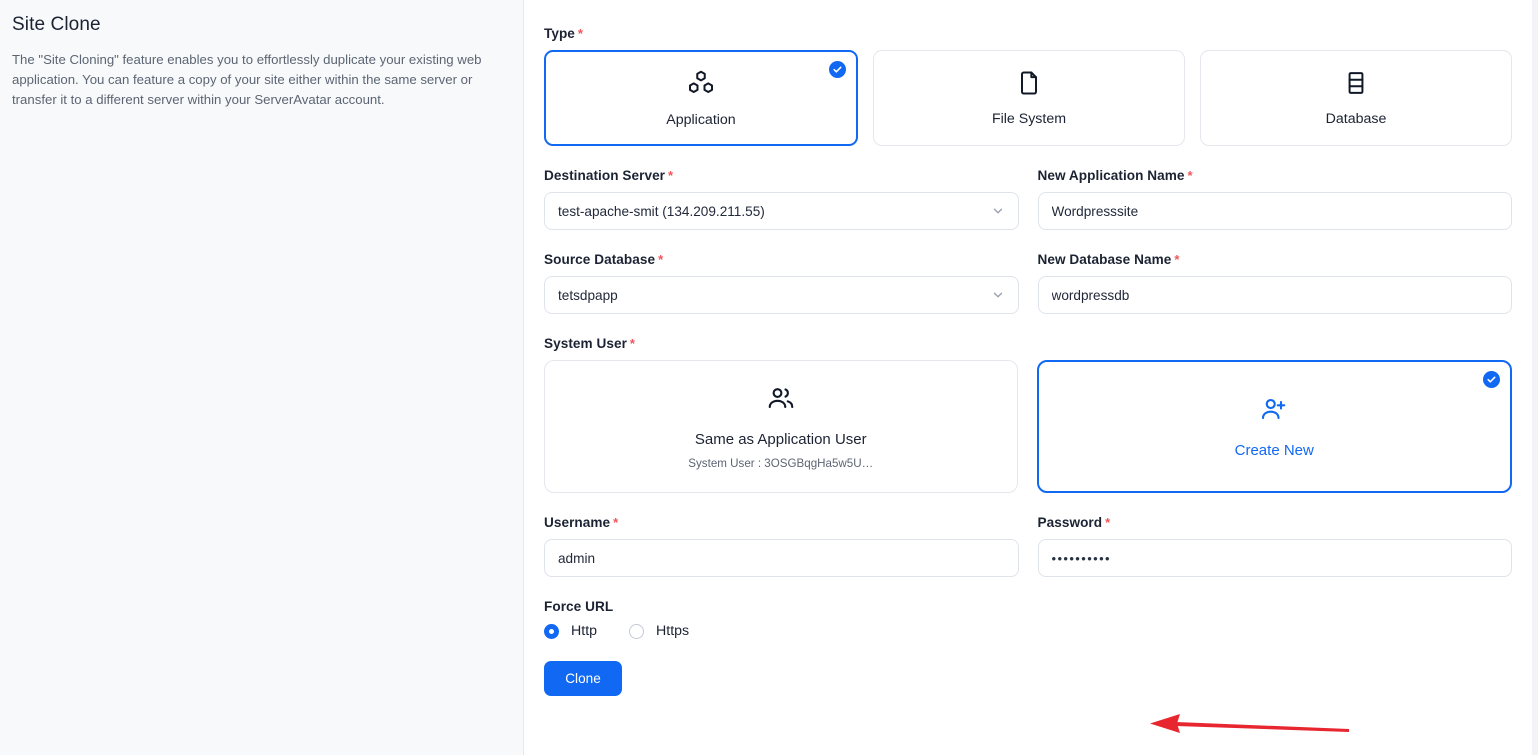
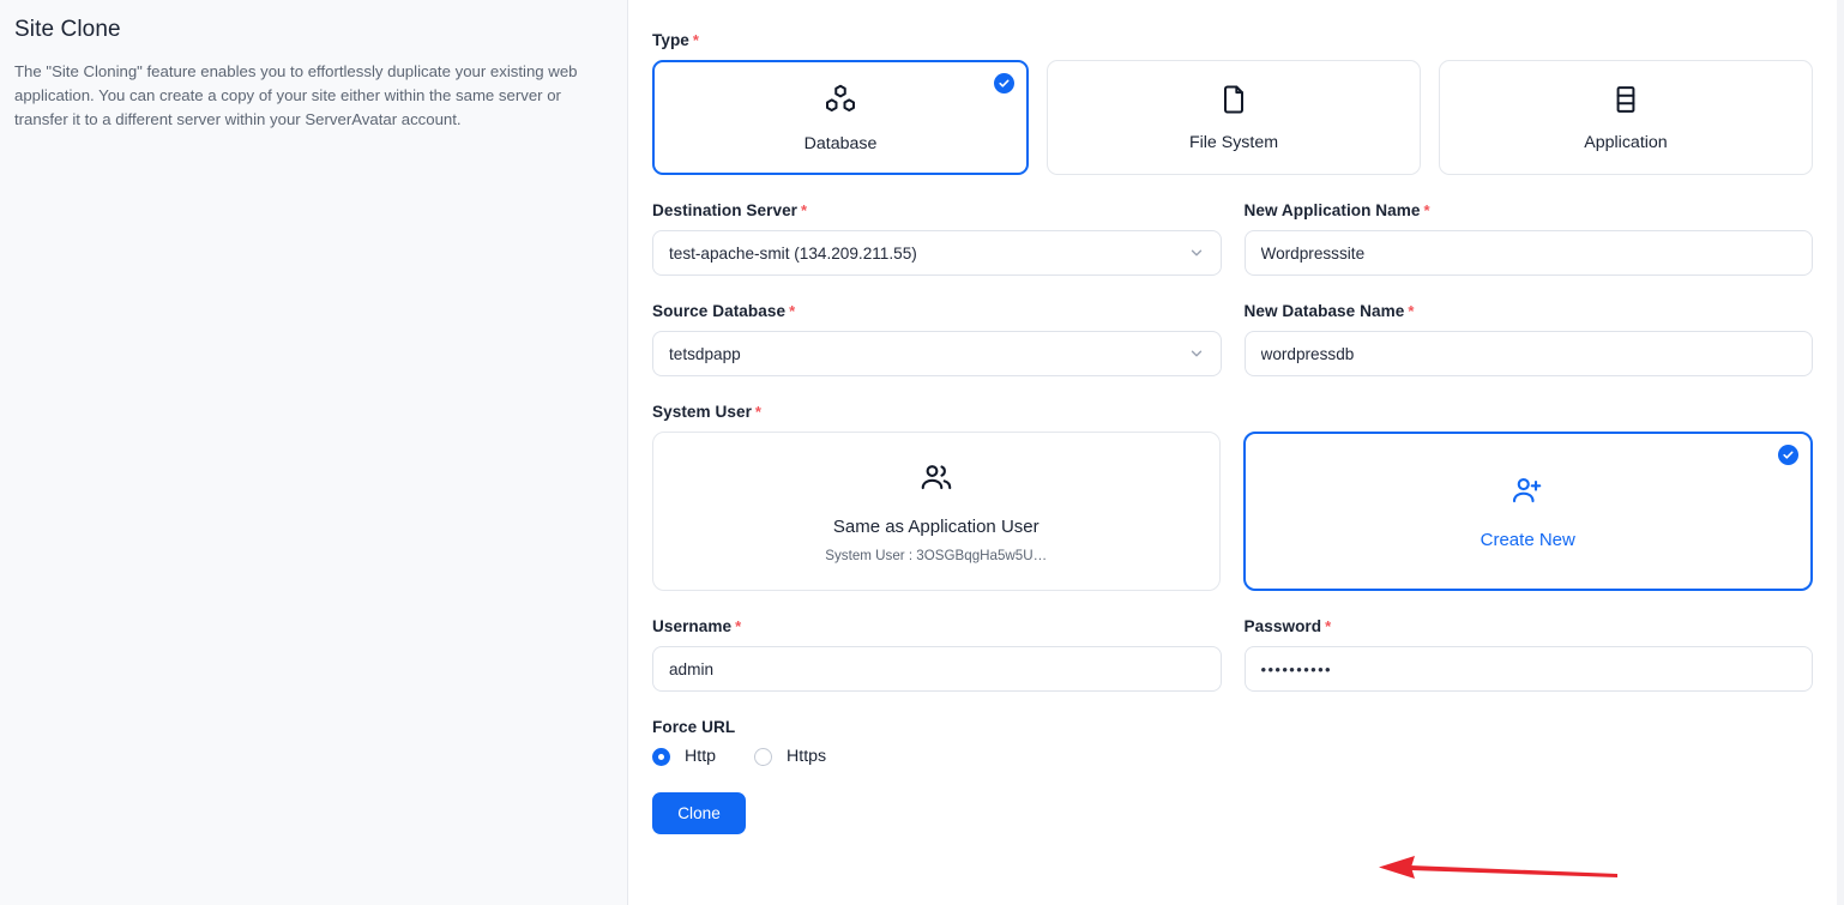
  Site Clone
- The "Site Cloning" feature enables you to effortlessly duplicate your existing web application. You can feature a copy of your site either within the same server or transfer it to a different server within your ServerAvatar account.
+ The "Site Cloning" feature enables you to effortlessly duplicate your existing web application. You can create a copy of your site either within the same server or transfer it to a different server within your ServerAvatar account.
  Type *
- Application
+ Database
  File System
- Database
+ Application
  Destination Server *
  test-apache-smit (134.209.211.55)
  New Application Name *
  Wordpresssite
  Source Database *
  tetsdpapp
  New Database Name *
  wordpressdb
  System User *
  Same as Application User
  System User : 3OSGBqgHa5w5U…
  Create New
  Username *
  admin
  Password *
  ••••••••••
  Force URL
  Http
  Https
  Clone
